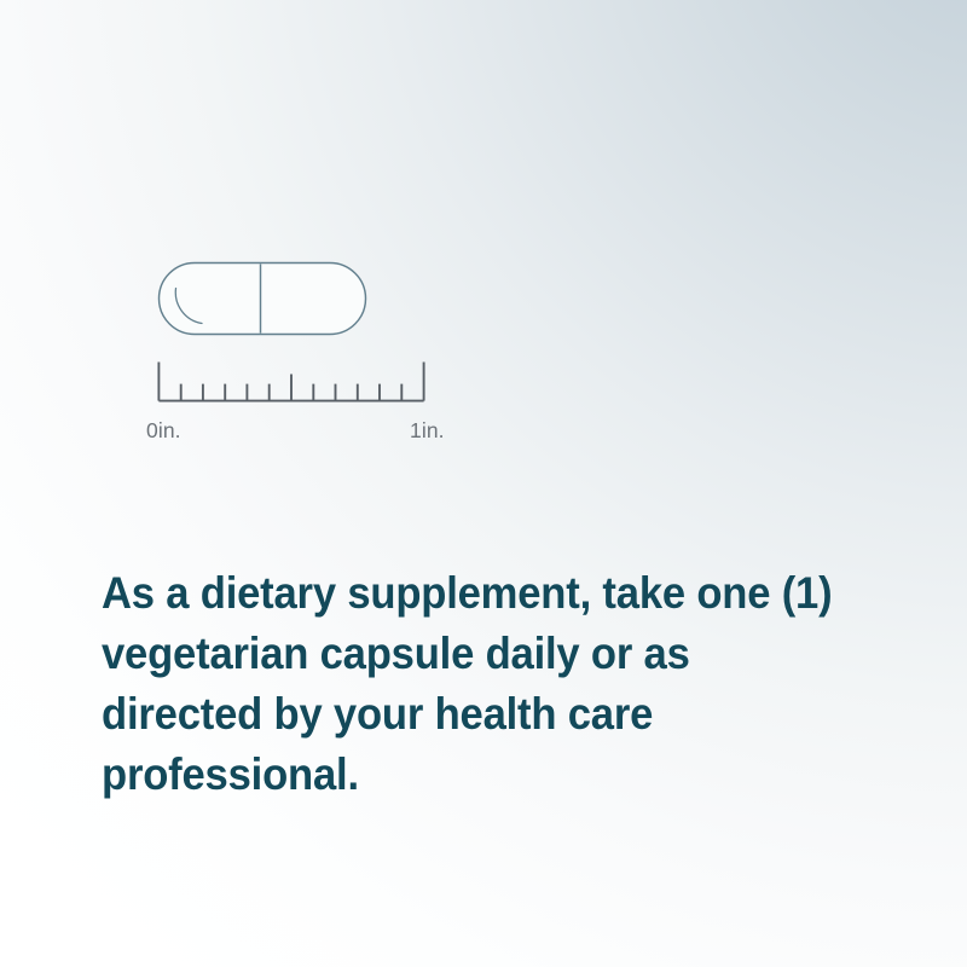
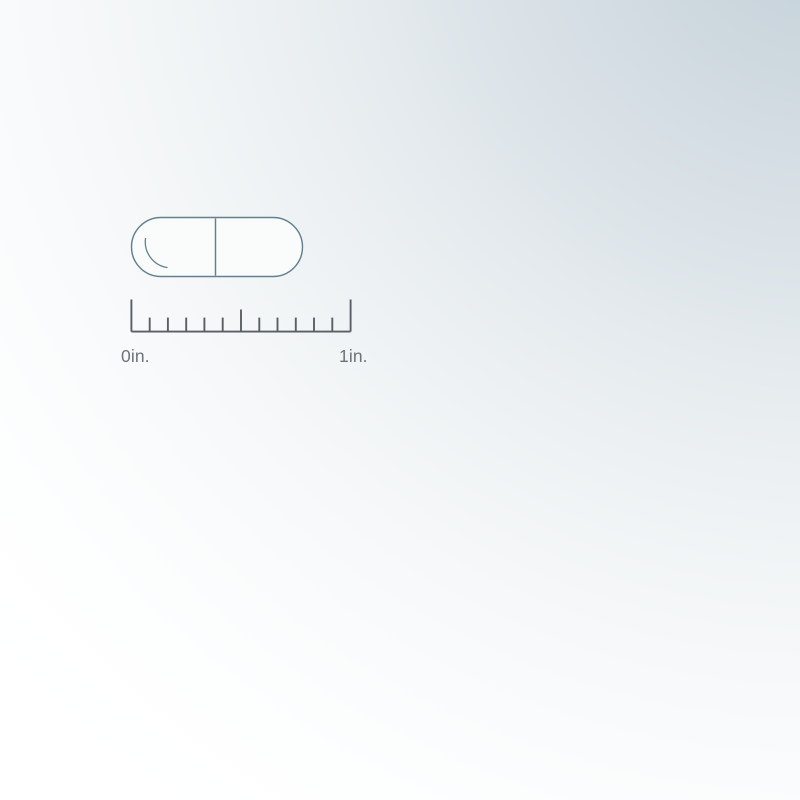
  0in.
  1in.
- As a dietary supplement, take one (1) vegetarian capsule daily or as directed by your health care professional.
